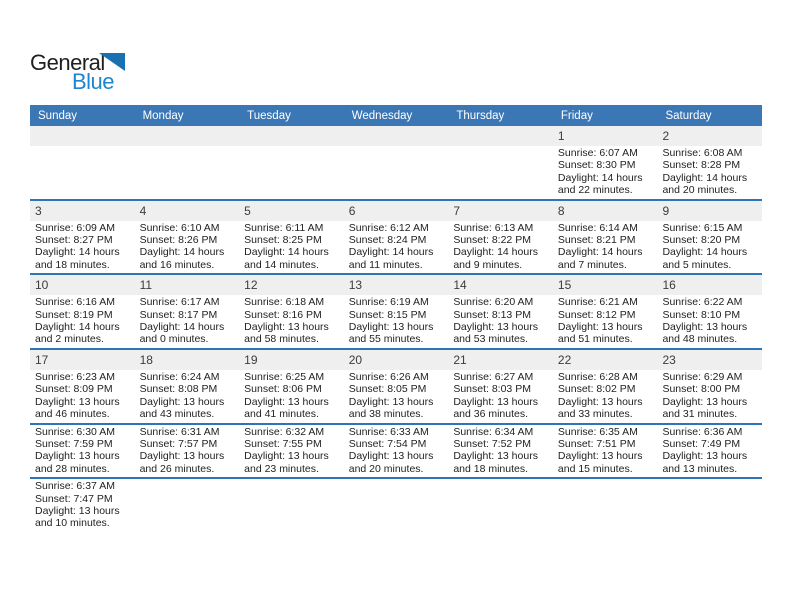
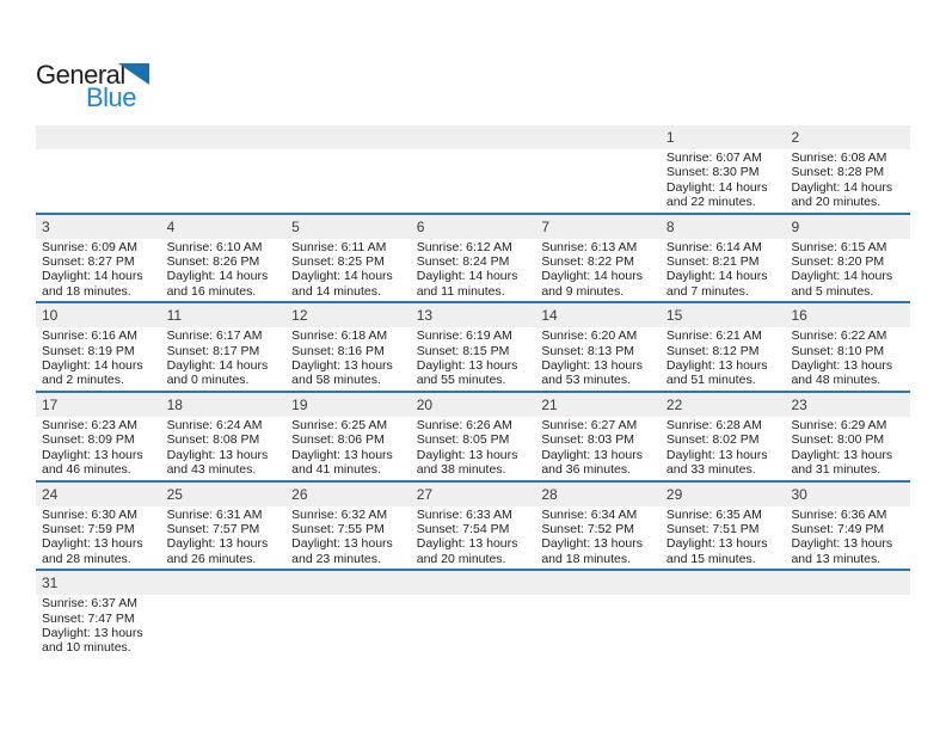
  General
  Blue
- Sunday
- Monday
- Tuesday
- Wednesday
- Thursday
- Friday
- Saturday
  1
  2
  Sunrise: 6:07 AM
  Sunset: 8:30 PM
  Daylight: 14 hours
  and 22 minutes.
  Sunrise: 6:08 AM
  Sunset: 8:28 PM
  Daylight: 14 hours
  and 20 minutes.
  3
  4
  5
  6
  7
  8
  9
  Sunrise: 6:09 AM
  Sunset: 8:27 PM
  Daylight: 14 hours
  and 18 minutes.
  Sunrise: 6:10 AM
  Sunset: 8:26 PM
  Daylight: 14 hours
  and 16 minutes.
  Sunrise: 6:11 AM
  Sunset: 8:25 PM
  Daylight: 14 hours
  and 14 minutes.
  Sunrise: 6:12 AM
  Sunset: 8:24 PM
  Daylight: 14 hours
  and 11 minutes.
  Sunrise: 6:13 AM
  Sunset: 8:22 PM
  Daylight: 14 hours
  and 9 minutes.
  Sunrise: 6:14 AM
  Sunset: 8:21 PM
  Daylight: 14 hours
  and 7 minutes.
  Sunrise: 6:15 AM
  Sunset: 8:20 PM
  Daylight: 14 hours
  and 5 minutes.
  10
  11
  12
  13
  14
  15
  16
  Sunrise: 6:16 AM
  Sunset: 8:19 PM
  Daylight: 14 hours
  and 2 minutes.
  Sunrise: 6:17 AM
  Sunset: 8:17 PM
  Daylight: 14 hours
  and 0 minutes.
  Sunrise: 6:18 AM
  Sunset: 8:16 PM
  Daylight: 13 hours
  and 58 minutes.
  Sunrise: 6:19 AM
  Sunset: 8:15 PM
  Daylight: 13 hours
  and 55 minutes.
  Sunrise: 6:20 AM
  Sunset: 8:13 PM
  Daylight: 13 hours
  and 53 minutes.
  Sunrise: 6:21 AM
  Sunset: 8:12 PM
  Daylight: 13 hours
  and 51 minutes.
  Sunrise: 6:22 AM
  Sunset: 8:10 PM
  Daylight: 13 hours
  and 48 minutes.
  17
  18
  19
  20
  21
  22
  23
  Sunrise: 6:23 AM
  Sunset: 8:09 PM
  Daylight: 13 hours
  and 46 minutes.
  Sunrise: 6:24 AM
  Sunset: 8:08 PM
  Daylight: 13 hours
  and 43 minutes.
  Sunrise: 6:25 AM
  Sunset: 8:06 PM
  Daylight: 13 hours
  and 41 minutes.
  Sunrise: 6:26 AM
  Sunset: 8:05 PM
  Daylight: 13 hours
  and 38 minutes.
  Sunrise: 6:27 AM
  Sunset: 8:03 PM
  Daylight: 13 hours
  and 36 minutes.
  Sunrise: 6:28 AM
  Sunset: 8:02 PM
  Daylight: 13 hours
  and 33 minutes.
  Sunrise: 6:29 AM
  Sunset: 8:00 PM
  Daylight: 13 hours
  and 31 minutes.
+ 24
+ 25
+ 26
+ 27
+ 28
+ 29
+ 30
  Sunrise: 6:30 AM
  Sunset: 7:59 PM
  Daylight: 13 hours
  and 28 minutes.
  Sunrise: 6:31 AM
  Sunset: 7:57 PM
  Daylight: 13 hours
  and 26 minutes.
  Sunrise: 6:32 AM
  Sunset: 7:55 PM
  Daylight: 13 hours
  and 23 minutes.
  Sunrise: 6:33 AM
  Sunset: 7:54 PM
  Daylight: 13 hours
  and 20 minutes.
  Sunrise: 6:34 AM
  Sunset: 7:52 PM
  Daylight: 13 hours
  and 18 minutes.
  Sunrise: 6:35 AM
  Sunset: 7:51 PM
  Daylight: 13 hours
  and 15 minutes.
  Sunrise: 6:36 AM
  Sunset: 7:49 PM
  Daylight: 13 hours
  and 13 minutes.
+ 31
  Sunrise: 6:37 AM
  Sunset: 7:47 PM
  Daylight: 13 hours
  and 10 minutes.
